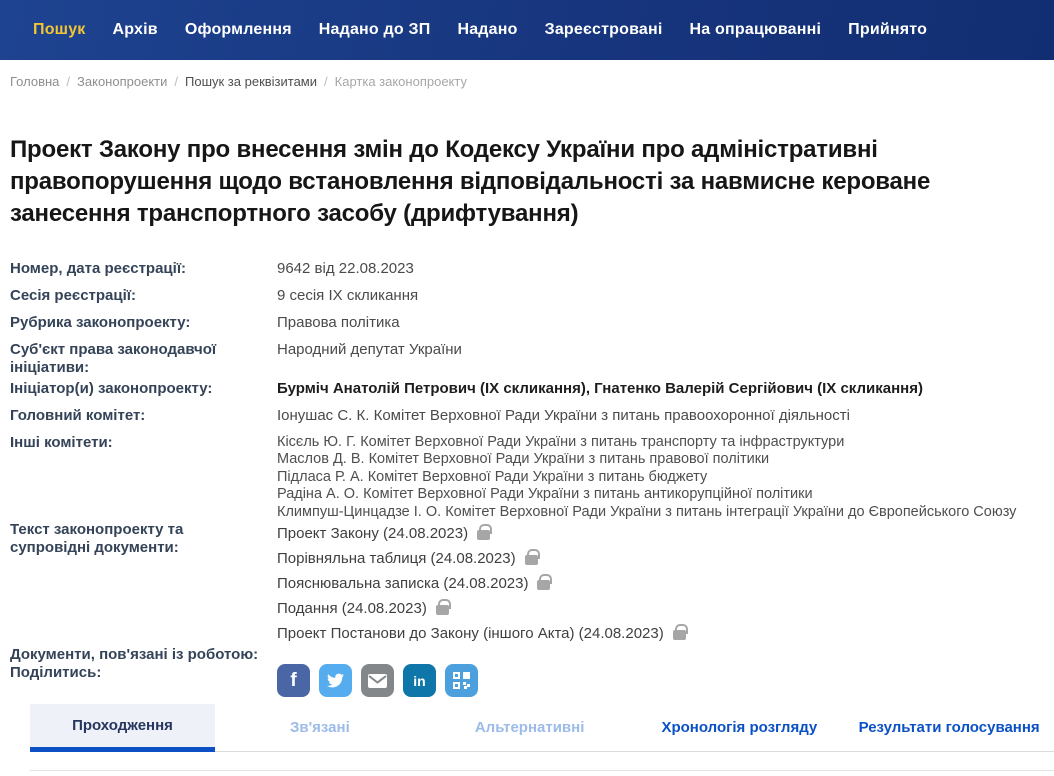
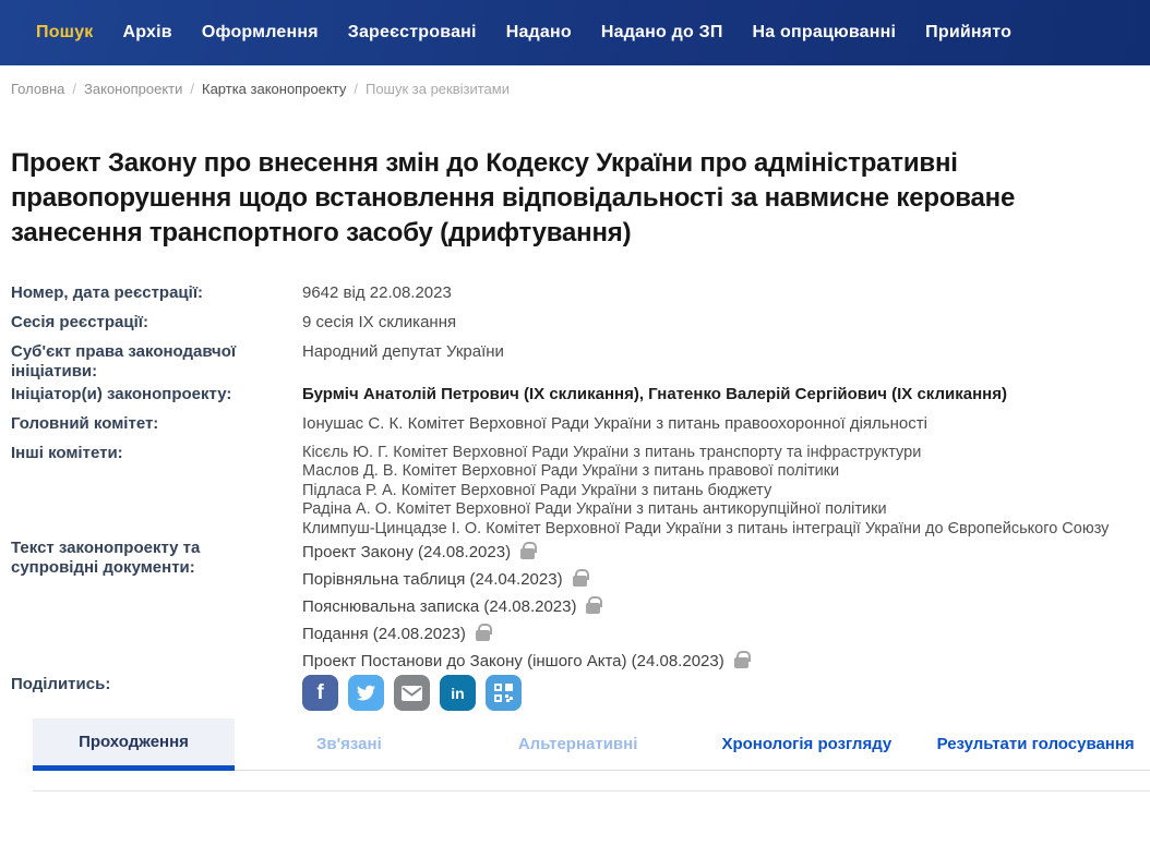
  Пошук
  Архів
  Оформлення
- Надано до ЗП
+ Зареєстровані
  Надано
- Зареєстровані
+ Надано до ЗП
  На опрацюванні
  Прийнято
  Головна
  /
  Законопроекти
  /
- Пошук за реквізитами
+ Картка законопроекту
  /
- Картка законопроекту
+ Пошук за реквізитами
  Проект Закону про внесення змін до Кодексу України про адміністративні правопорушення щодо встановлення відповідальності за навмисне кероване занесення транспортного засобу (дрифтування)
  Номер, дата реєстрації:
  9642 від 22.08.2023
  Сесія реєстрації:
  9 сесія ІХ скликання
- Рубрика законопроекту:
- Правова політика
  Суб'єкт права законодавчої ініціативи:
  Народний депутат України
  Ініціатор(и) законопроекту:
  Бурміч Анатолій Петрович (ІХ скликання), Гнатенко Валерій Сергійович (ІХ скликання)
  Головний комітет:
  Іонушас С. К. Комітет Верховної Ради України з питань правоохоронної діяльності
  Інші комітети:
  Кісєль Ю. Г. Комітет Верховної Ради України з питань транспорту та інфраструктури
  Маслов Д. В. Комітет Верховної Ради України з питань правової політики
  Підласа Р. А. Комітет Верховної Ради України з питань бюджету
  Радіна А. О. Комітет Верховної Ради України з питань антикорупційної політики
  Климпуш-Цинцадзе І. О. Комітет Верховної Ради України з питань інтеграції України до Європейського Союзу
  Текст законопроекту та супровідні документи:
  Проект Закону (24.08.2023)
- Порівняльна таблиця (24.08.2023)
+ Порівняльна таблиця (24.04.2023)
  Пояснювальна записка (24.08.2023)
  Подання (24.08.2023)
  Проект Постанови до Закону (іншого Акта) (24.08.2023)
- Документи, пов'язані із роботою:
  Поділитись:
  f
  in
  Проходження
  Зв'язані
  Альтернативні
  Хронологія розгляду
  Результати голосування
